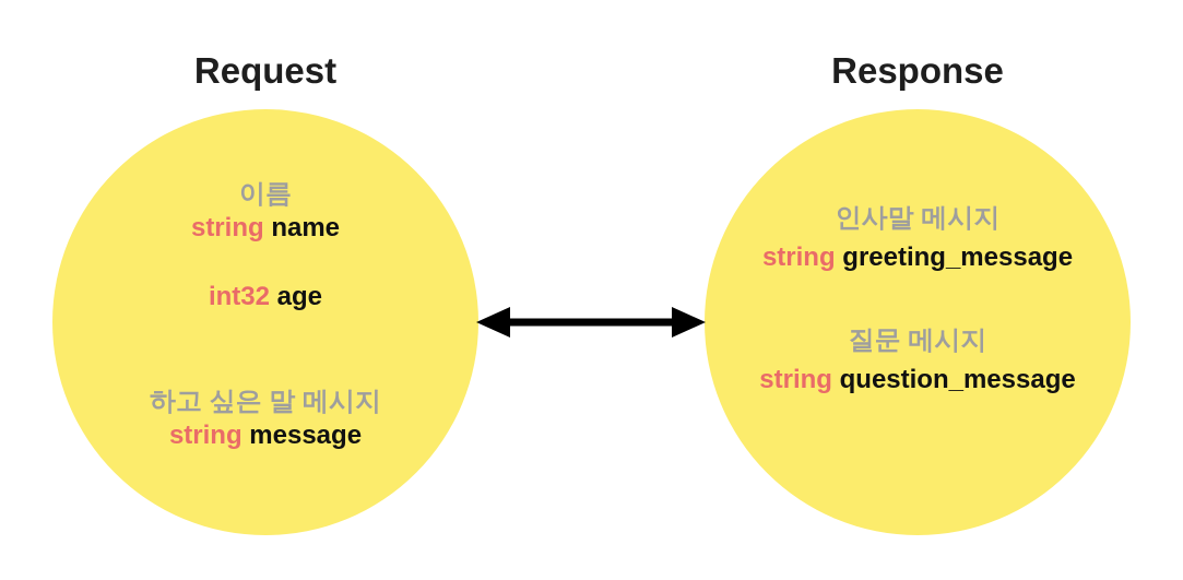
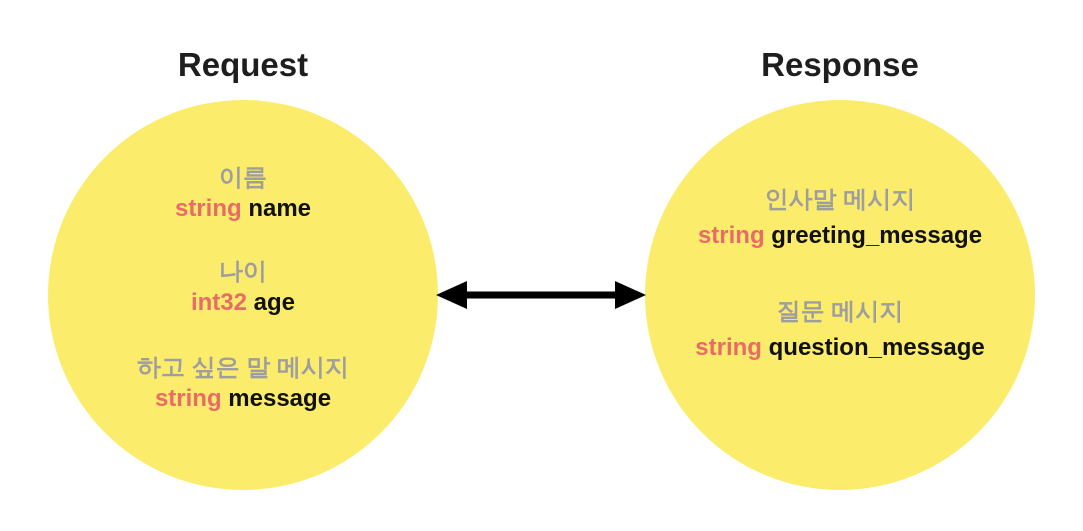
  Request
  Response
  이름
  string name
+ 나이
  int32 age
  하고 싶은 말 메시지
  string message
  인사말 메시지
  string greeting_message
  질문 메시지
  string question_message
